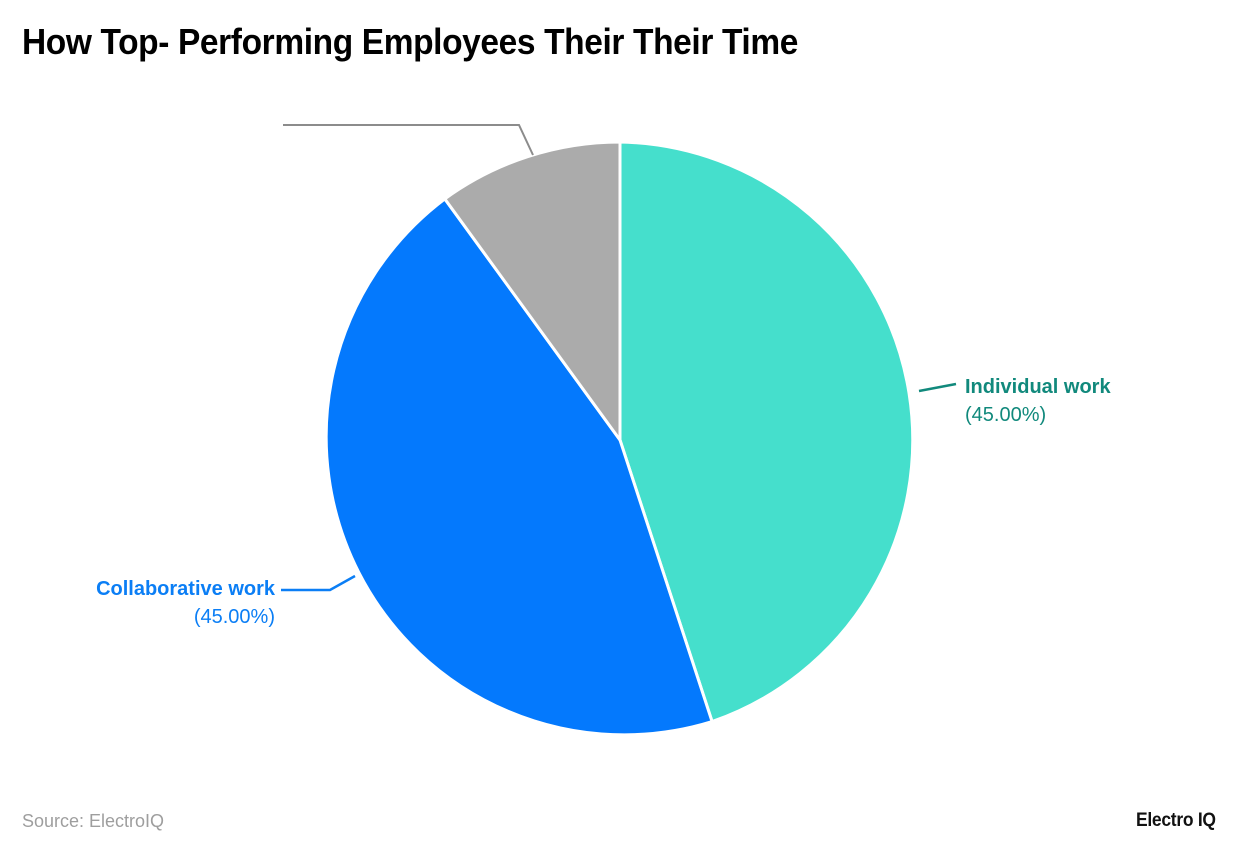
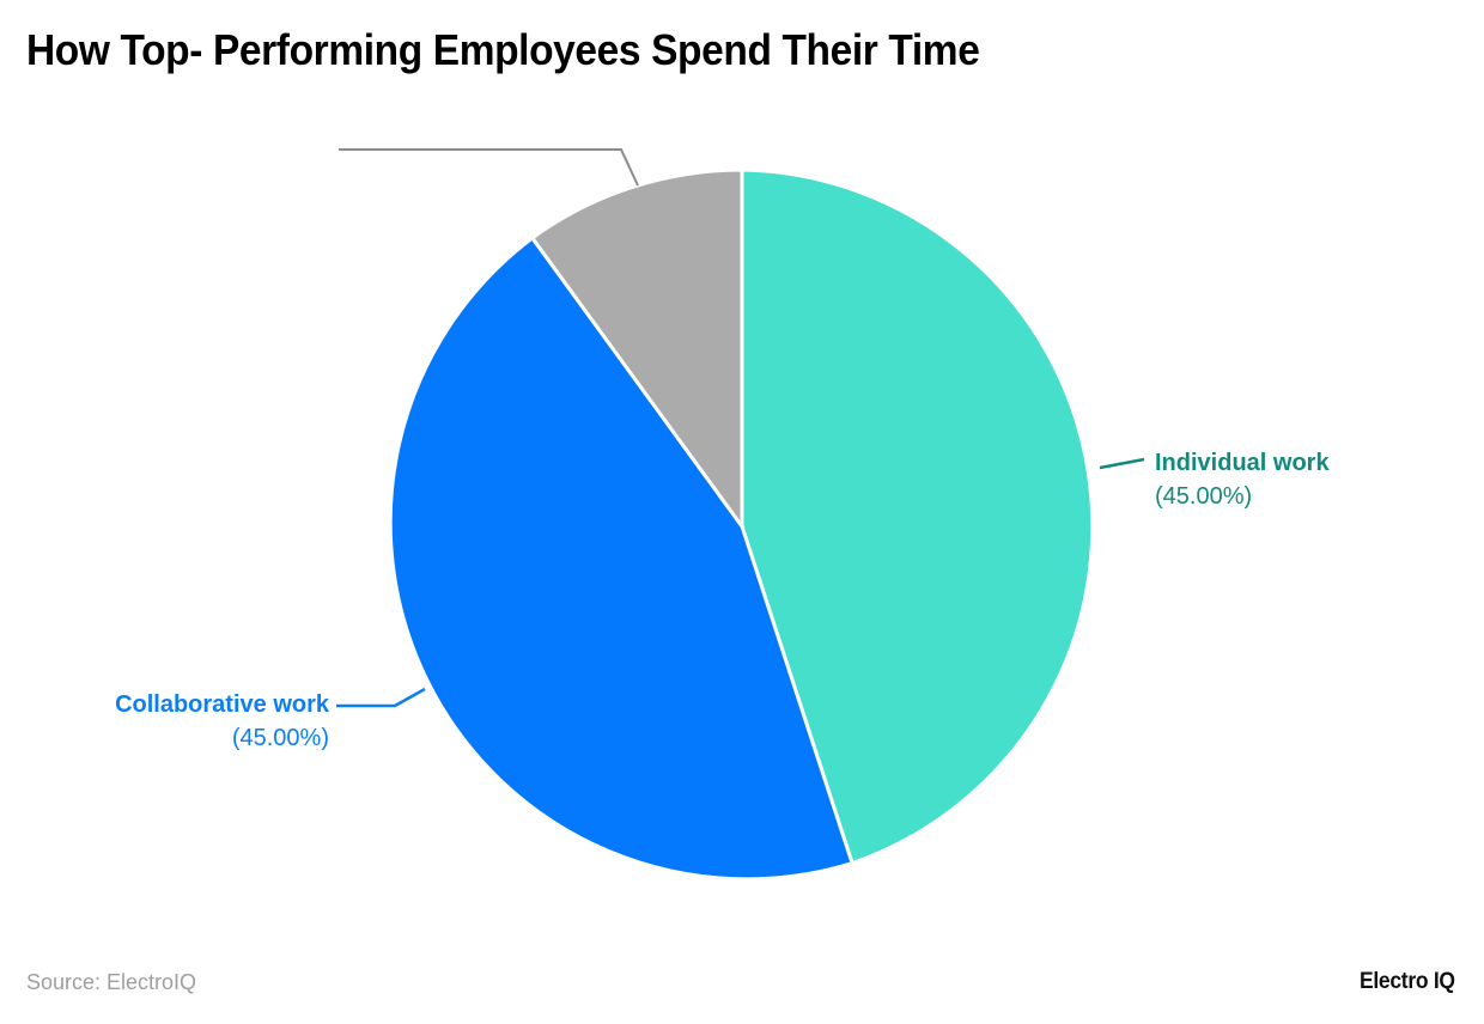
- How Top- Performing Employees Their Their Time
+ How Top- Performing Employees Spend Their Time
  Collaborative work
  (45.00%)
  Individual work
  (45.00%)
  Source: ElectroIQ
  Electro IQ
